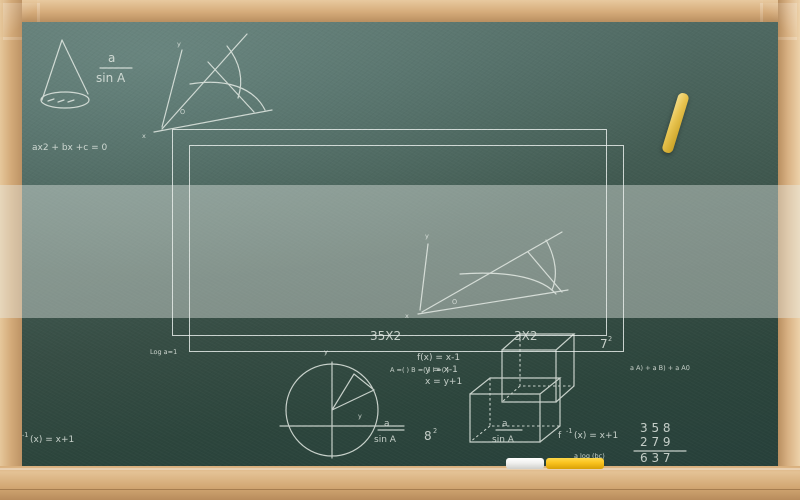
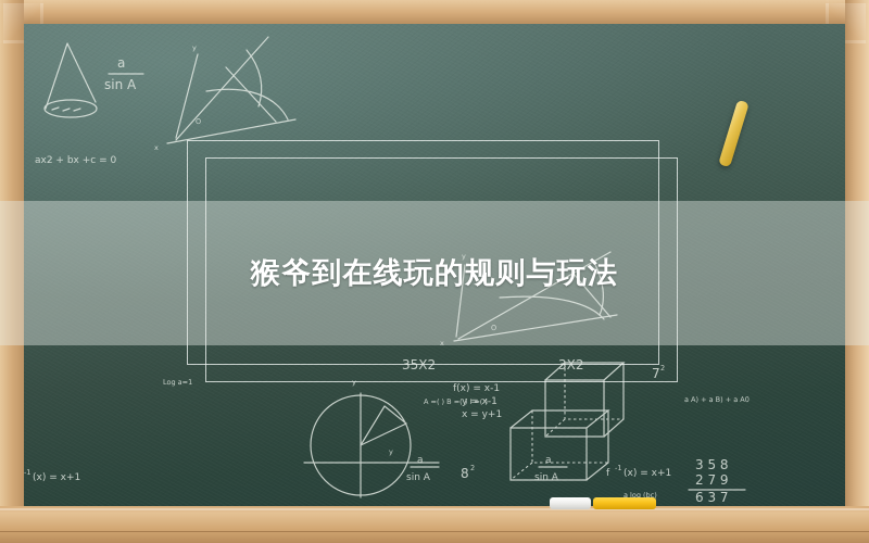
+ 猴爷到在线玩的规则与玩法
